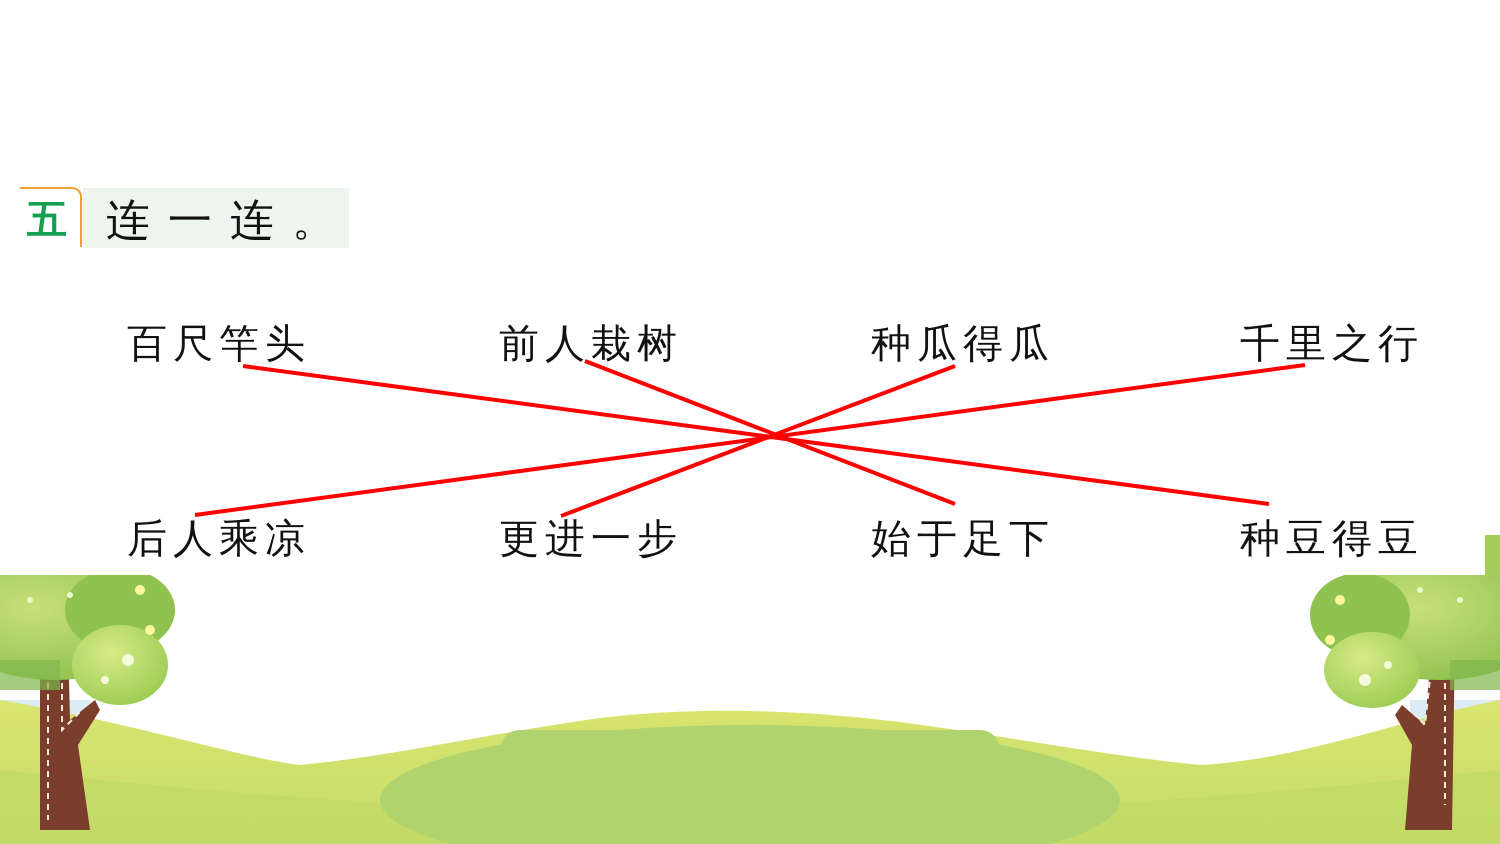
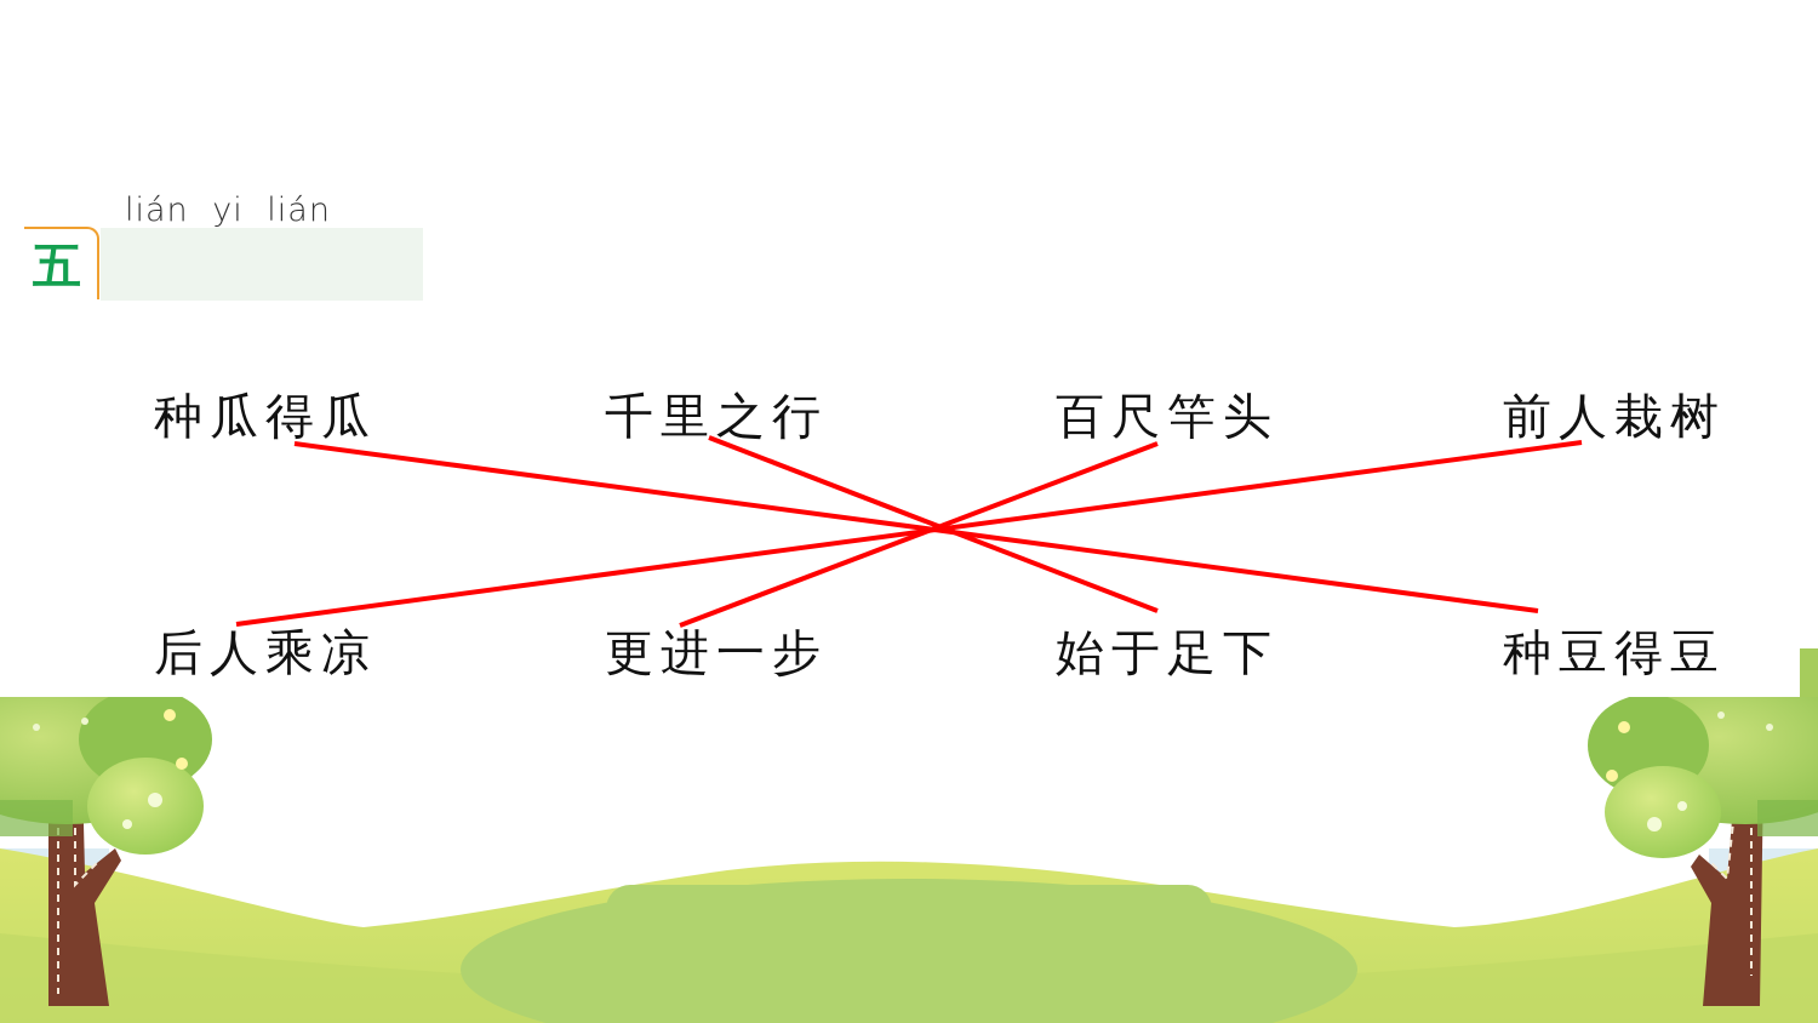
+ lián yi lián
  五
- 连一连。
- 百尺竿头
+ 种瓜得瓜
- 前人栽树
+ 千里之行
- 种瓜得瓜
+ 百尺竿头
- 千里之行
+ 前人栽树
  后人乘凉
  更进一步
  始于足下
  种豆得豆
